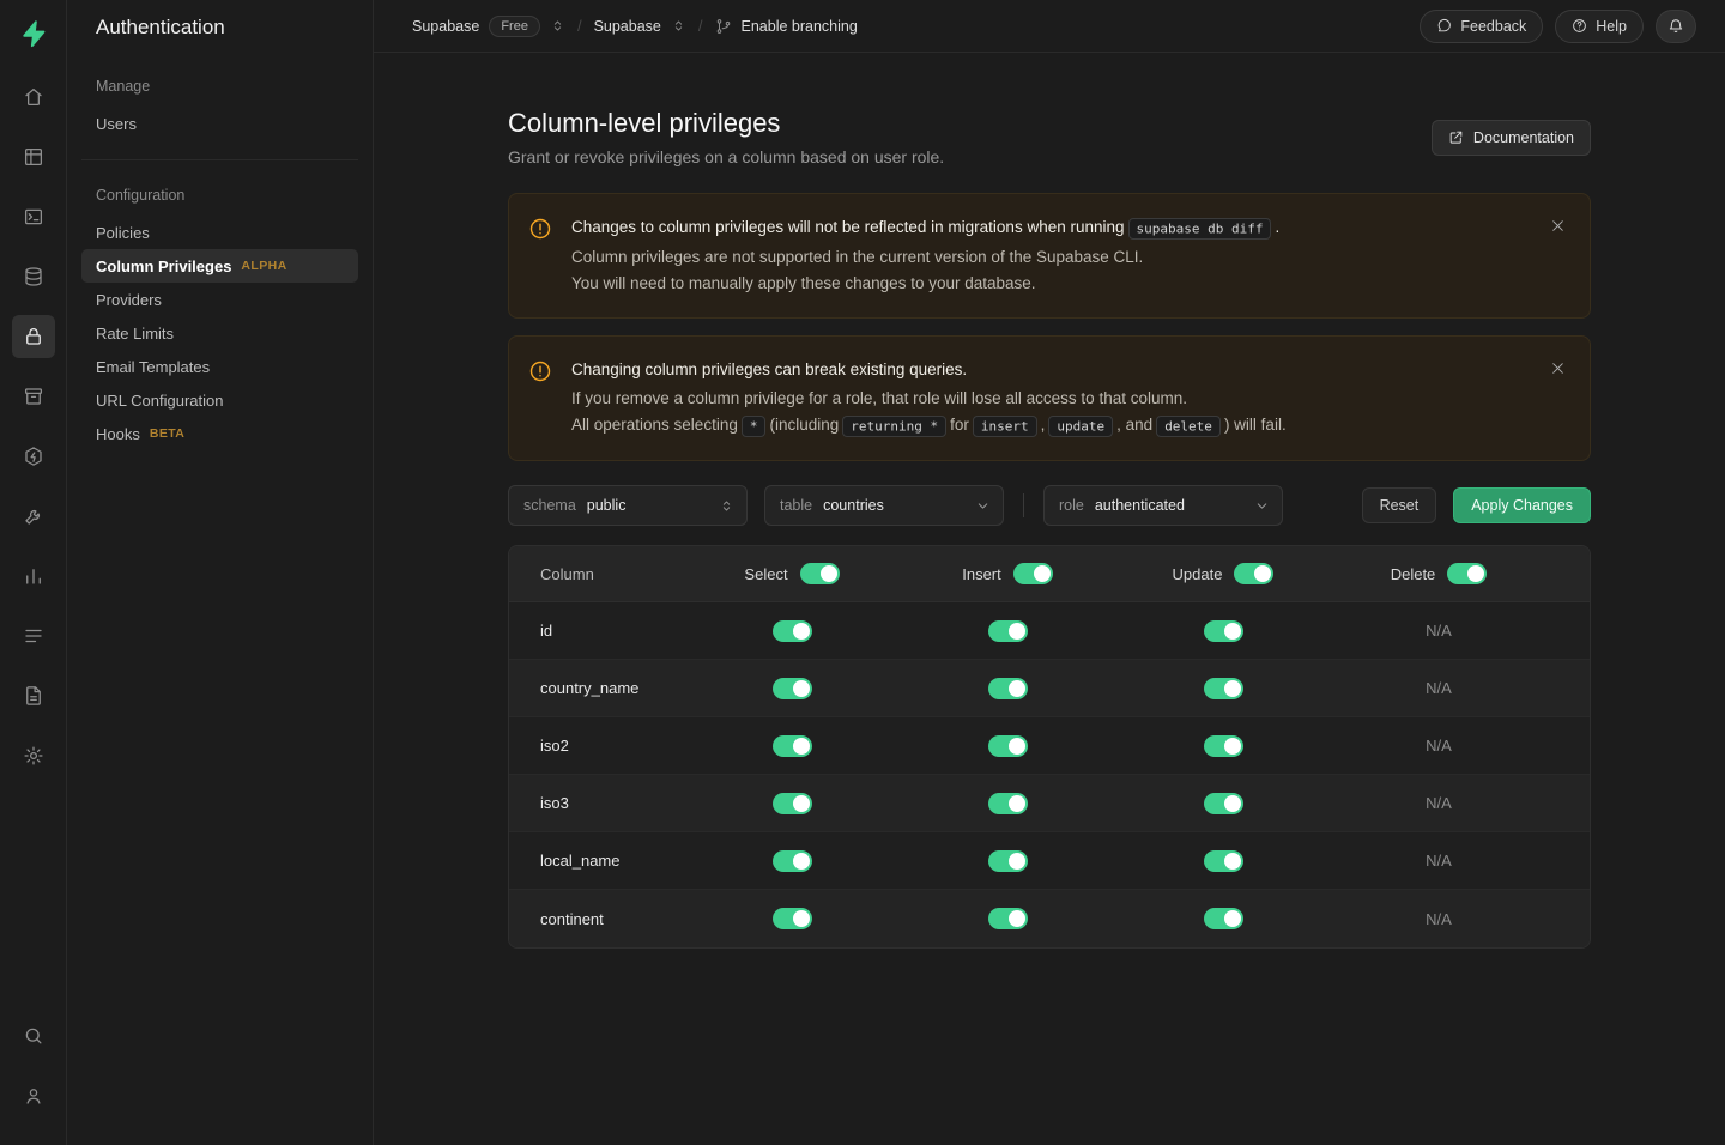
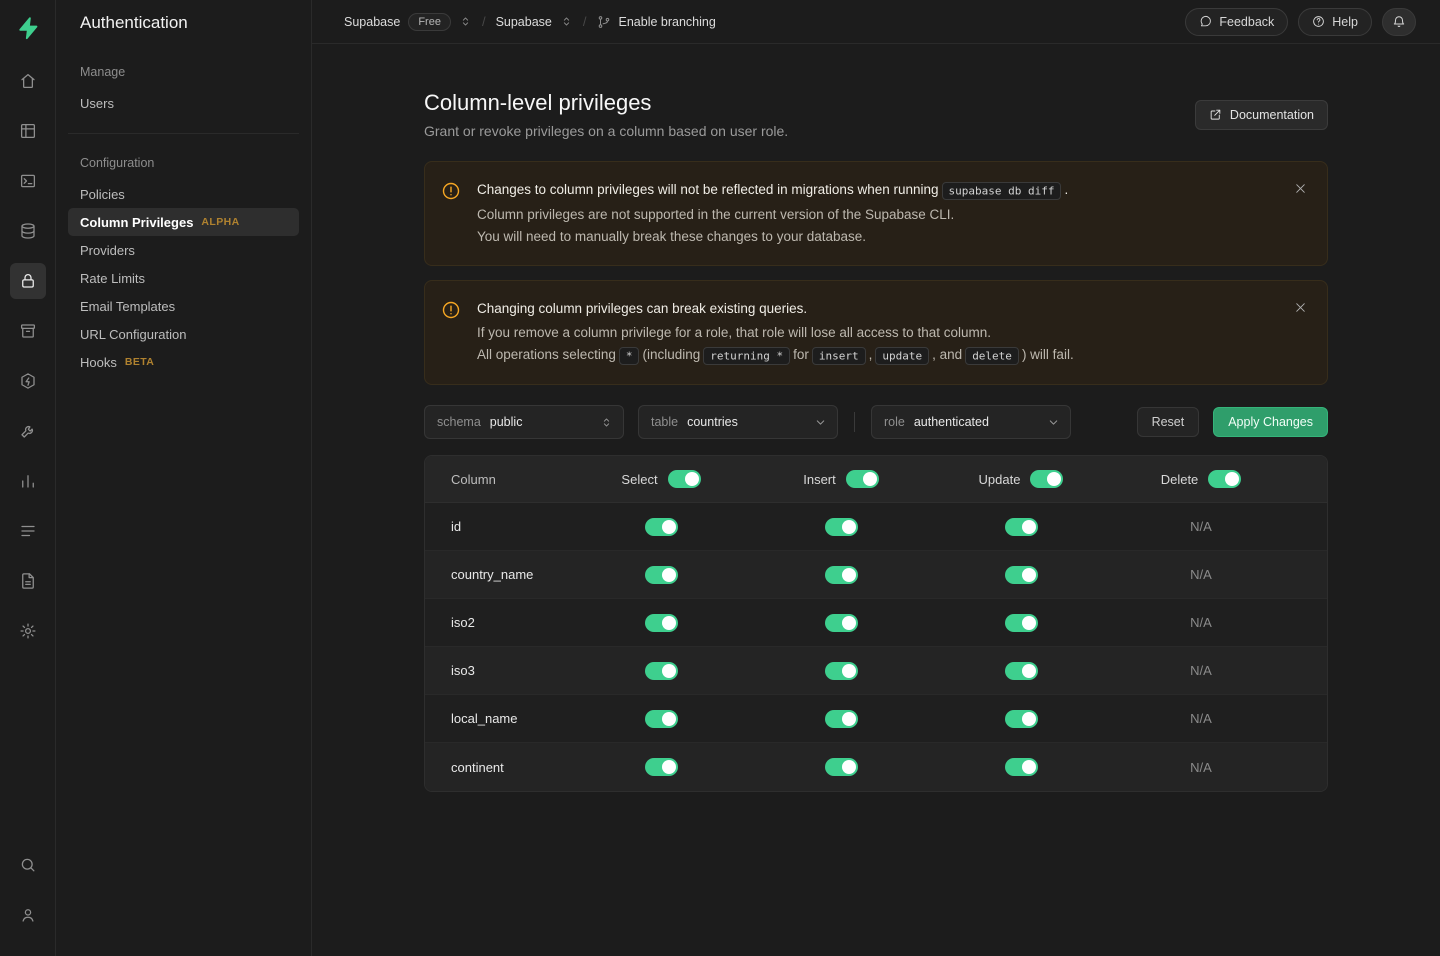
  Authentication
  Manage
  Users
  Configuration
  Policies
  Column Privileges
  ALPHA
  Providers
  Rate Limits
  Email Templates
  URL Configuration
  Hooks
  BETA
  Supabase
  Free
  /
  Supabase
  /
  Enable branching
  Feedback
  Help
  Column-level privileges
  Grant or revoke privileges on a column based on user role.
  Documentation
  Changes to column privileges will not be reflected in migrations when running supabase db diff .
  Column privileges are not supported in the current version of the Supabase CLI.
- You will need to manually apply these changes to your database.
+ You will need to manually break these changes to your database.
  Changing column privileges can break existing queries.
  If you remove a column privilege for a role, that role will lose all access to that column.
  All operations selecting * (including returning * for insert , update , and delete ) will fail.
  schema
  public
  table
  countries
  role
  authenticated
  Reset
  Apply Changes
  Column
  Select
  Insert
  Update
  Delete
  id
  N/A
  country_name
  N/A
  iso2
  N/A
  iso3
  N/A
  local_name
  N/A
  continent
  N/A
